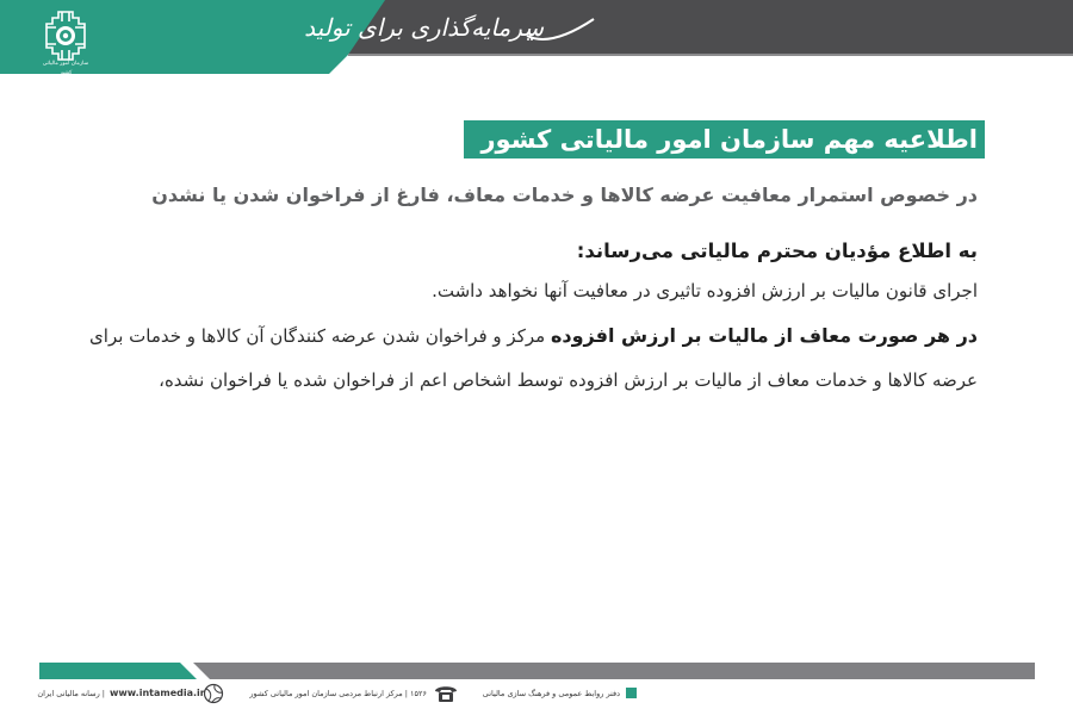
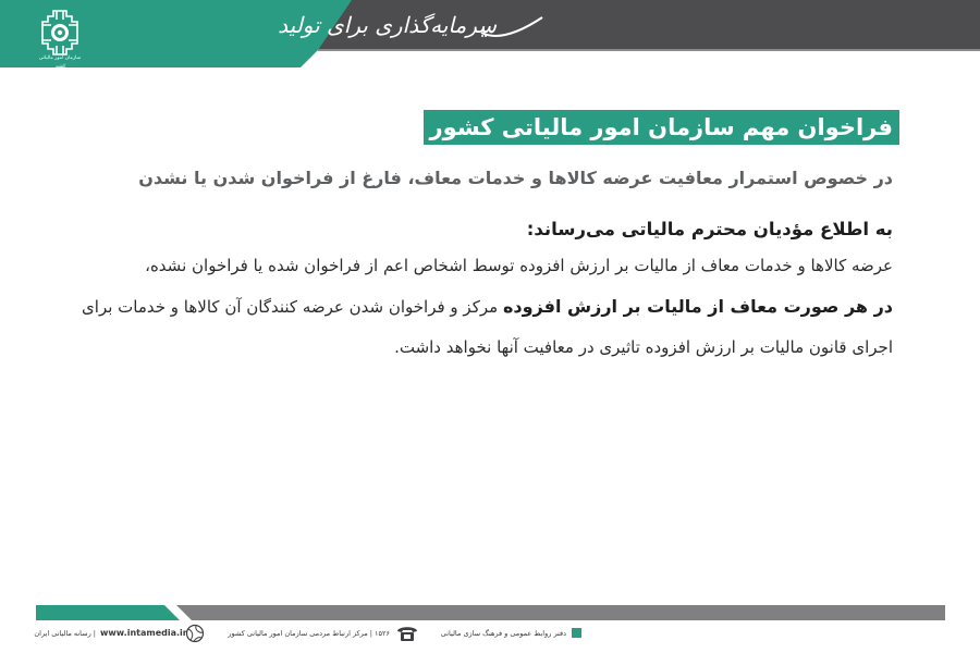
  سرمایه‌گذاری برای تولید
- اطلاعیه مهم سازمان امور مالیاتی کشور
+ فراخوان مهم سازمان امور مالیاتی کشور
  در خصوص استمرار معافیت عرضه کالاها و خدمات معاف، فارغ از فراخوان شدن یا نشدن
  به اطلاع مؤدیان محترم مالیاتی می‌رساند:
- اجرای قانون مالیات بر ارزش افزوده تاثیری در معافیت آنها نخواهد داشت.
+ عرضه کالاها و خدمات معاف از مالیات بر ارزش افزوده توسط اشخاص اعم از فراخوان شده یا فراخوان نشده،
  در هر صورت معاف از مالیات بر ارزش افزوده مرکز و فراخوان شدن عرضه کنندگان آن کالاها و خدمات برای
- عرضه کالاها و خدمات معاف از مالیات بر ارزش افزوده توسط اشخاص اعم از فراخوان شده یا فراخوان نشده،
+ اجرای قانون مالیات بر ارزش افزوده تاثیری در معافیت آنها نخواهد داشت.
  دفتر روابط عمومی و فرهنگ سازی مالیاتی
  ۱۵۲۶ | مرکز ارتباط مردمی سازمان امور مالیاتی کشور
  www.intamedia.ir
  | رسانه مالیاتی ایران
